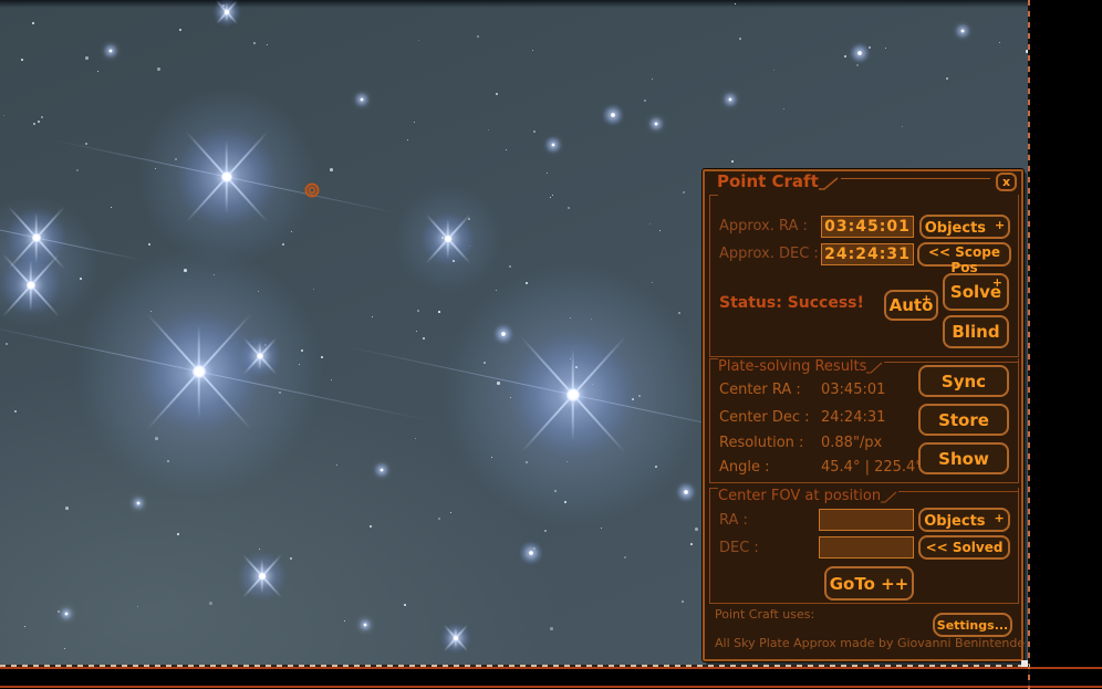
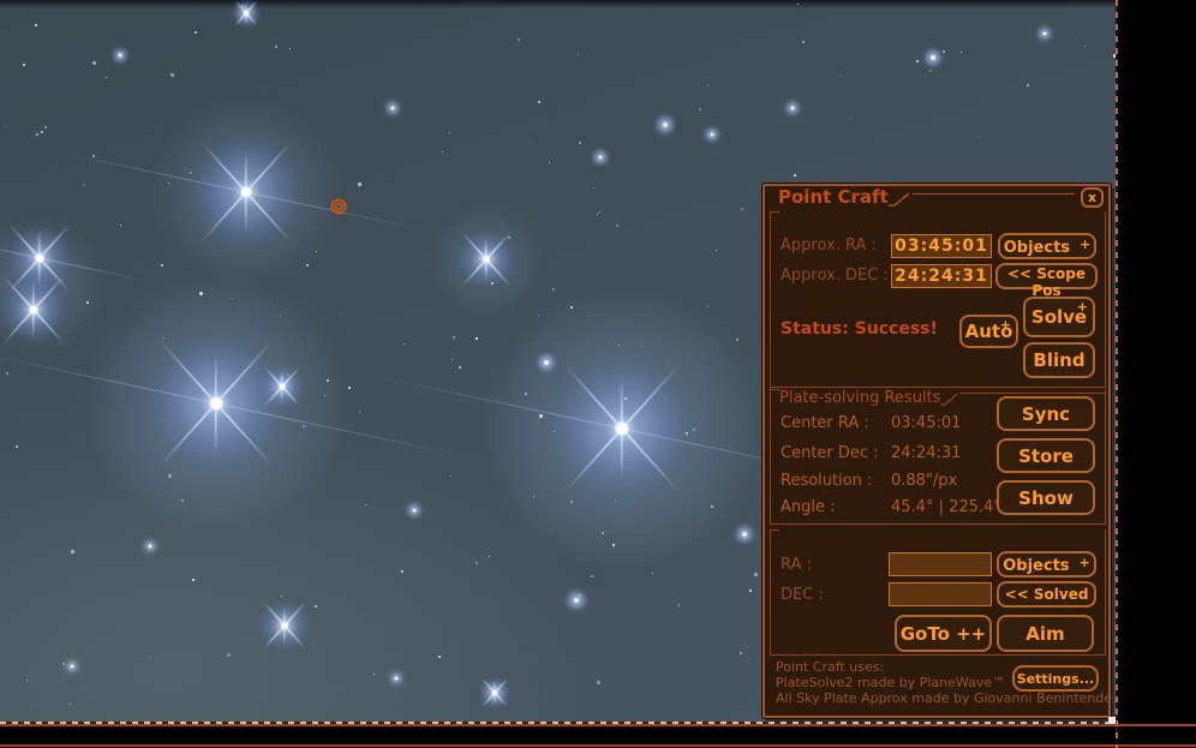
  Point Craft
  x
  Approx. RA :
  03:45:01
  Objects +
  Approx. DEC :
  24:24:31
  << Scope Pos
  Status: Success!
  Auto
  +
  Solve
  +
  Blind
  Plate-solving Results
  Center RA :
  03:45:01
  Center Dec :
  24:24:31
  Resolution :
  0.88"/px
  Angle :
  45.4° | 225.4
  Sync
  Store
  Show
- Center FOV at position
  RA :
  Objects +
  DEC :
  << Solved
  GoTo ++
+ Aim
  Point Craft uses:
+ PlateSolve2 made by PlaneWave™
  All Sky Plate Approx made by Giovanni Benintende
  Settings...
